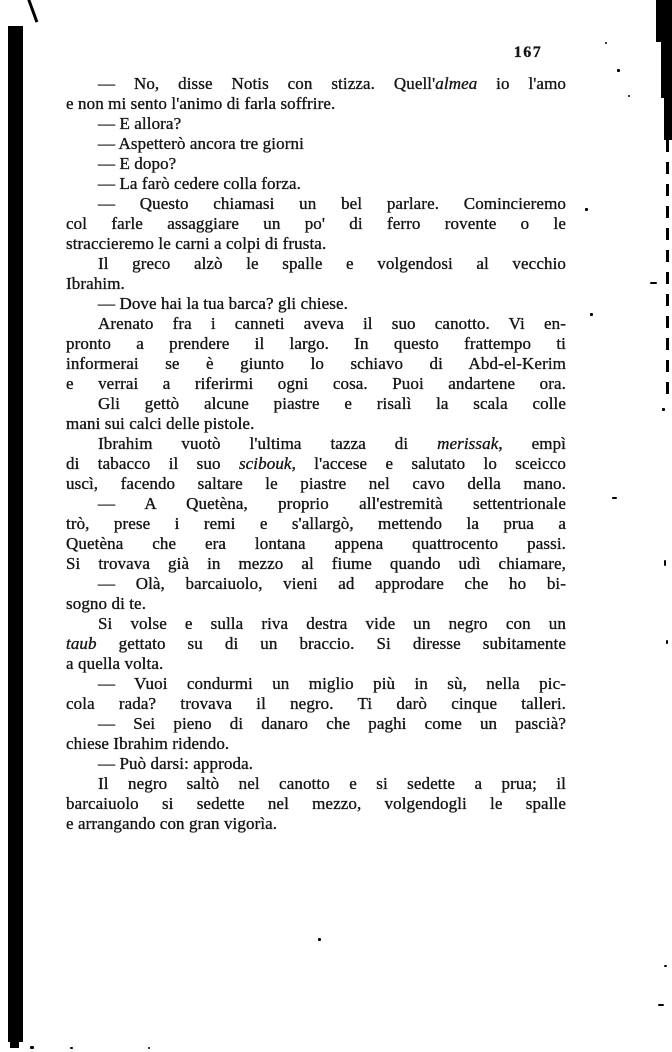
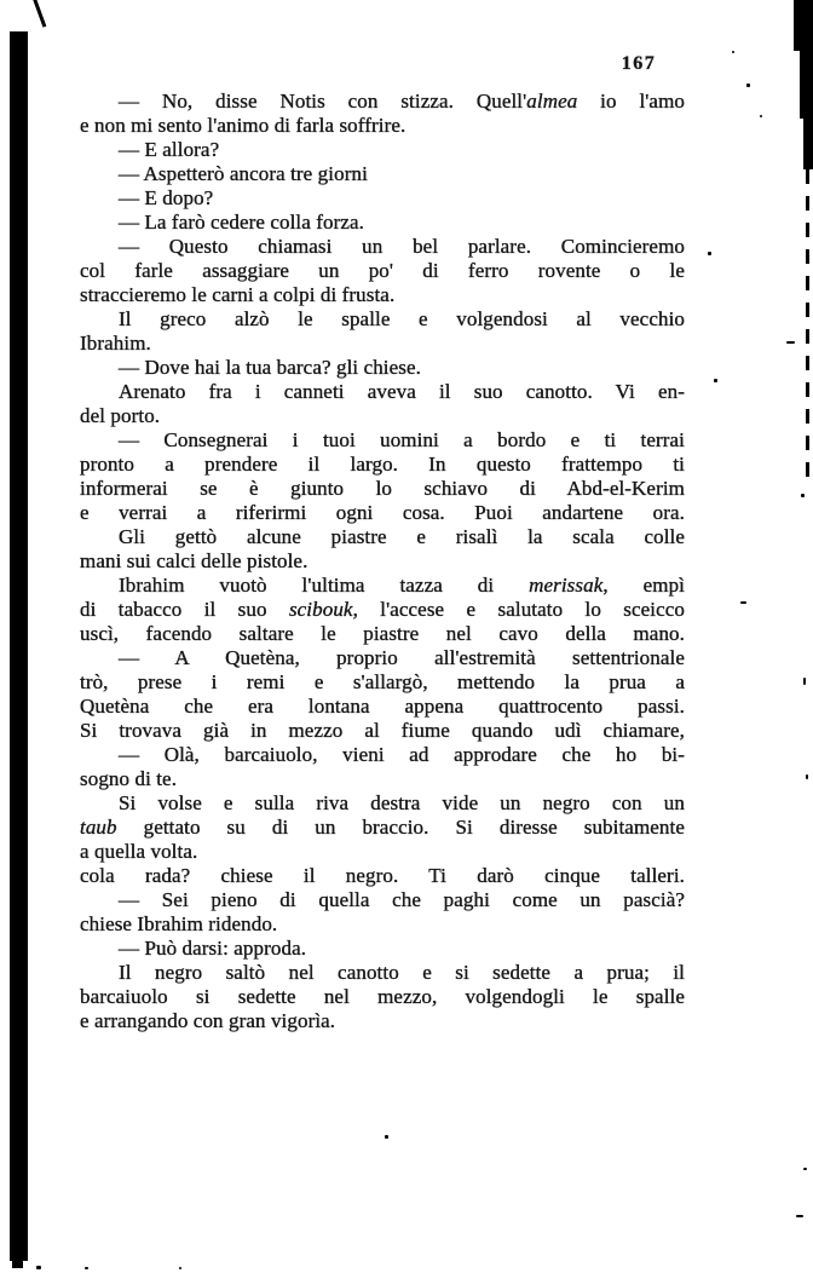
  167
  — No, disse Notis con stizza. Quell'almea io l'amo
  e non mi sento l'animo di farla soffrire.
  — E allora?
  — Aspetterò ancora tre giorni
  — E dopo?
  — La farò cedere colla forza.
  — Questo chiamasi un bel parlare. Comincieremo
  col farle assaggiare un po' di ferro rovente o le
  straccieremo le carni a colpi di frusta.
  Il greco alzò le spalle e volgendosi al vecchio
  Ibrahim.
  — Dove hai la tua barca? gli chiese.
  Arenato fra i canneti aveva il suo canotto. Vi en-
+ del porto.
+ — Consegnerai i tuoi uomini a bordo e ti terrai
  pronto a prendere il largo. In questo frattempo ti
  informerai se è giunto lo schiavo di Abd-el-Kerim
  e verrai a riferirmi ogni cosa. Puoi andartene ora.
  Gli gettò alcune piastre e risalì la scala colle
  mani sui calci delle pistole.
  Ibrahim vuotò l'ultima tazza di merissak, empì
  di tabacco il suo scibouk, l'accese e salutato lo sceicco
  uscì, facendo saltare le piastre nel cavo della mano.
  — A Quetèna, proprio all'estremità settentrionale
  trò, prese i remi e s'allargò, mettendo la prua a
  Quetèna che era lontana appena quattrocento passi.
  Si trovava già in mezzo al fiume quando udì chiamare,
  — Olà, barcaiuolo, vieni ad approdare che ho bi-
  sogno di te.
  Si volse e sulla riva destra vide un negro con un
  taub gettato su di un braccio. Si diresse subitamente
  a quella volta.
- — Vuoi condurmi un miglio più in sù, nella pic-
- cola rada? trovava il negro. Ti darò cinque talleri.
+ cola rada? chiese il negro. Ti darò cinque talleri.
- — Sei pieno di danaro che paghi come un pascià?
+ — Sei pieno di quella che paghi come un pascià?
  chiese Ibrahim ridendo.
  — Può darsi: approda.
  Il negro saltò nel canotto e si sedette a prua; il
  barcaiuolo si sedette nel mezzo, volgendogli le spalle
  e arrangando con gran vigorìa.
